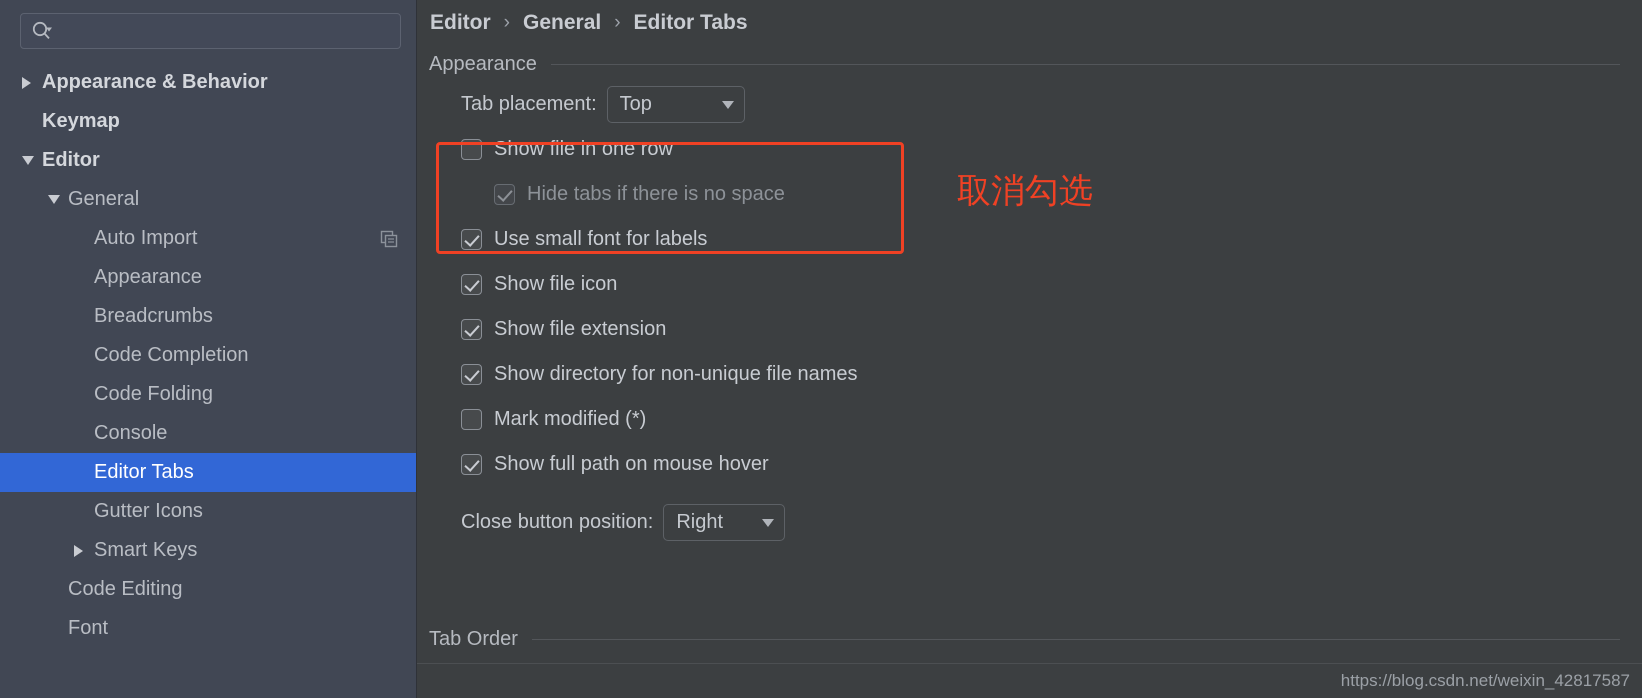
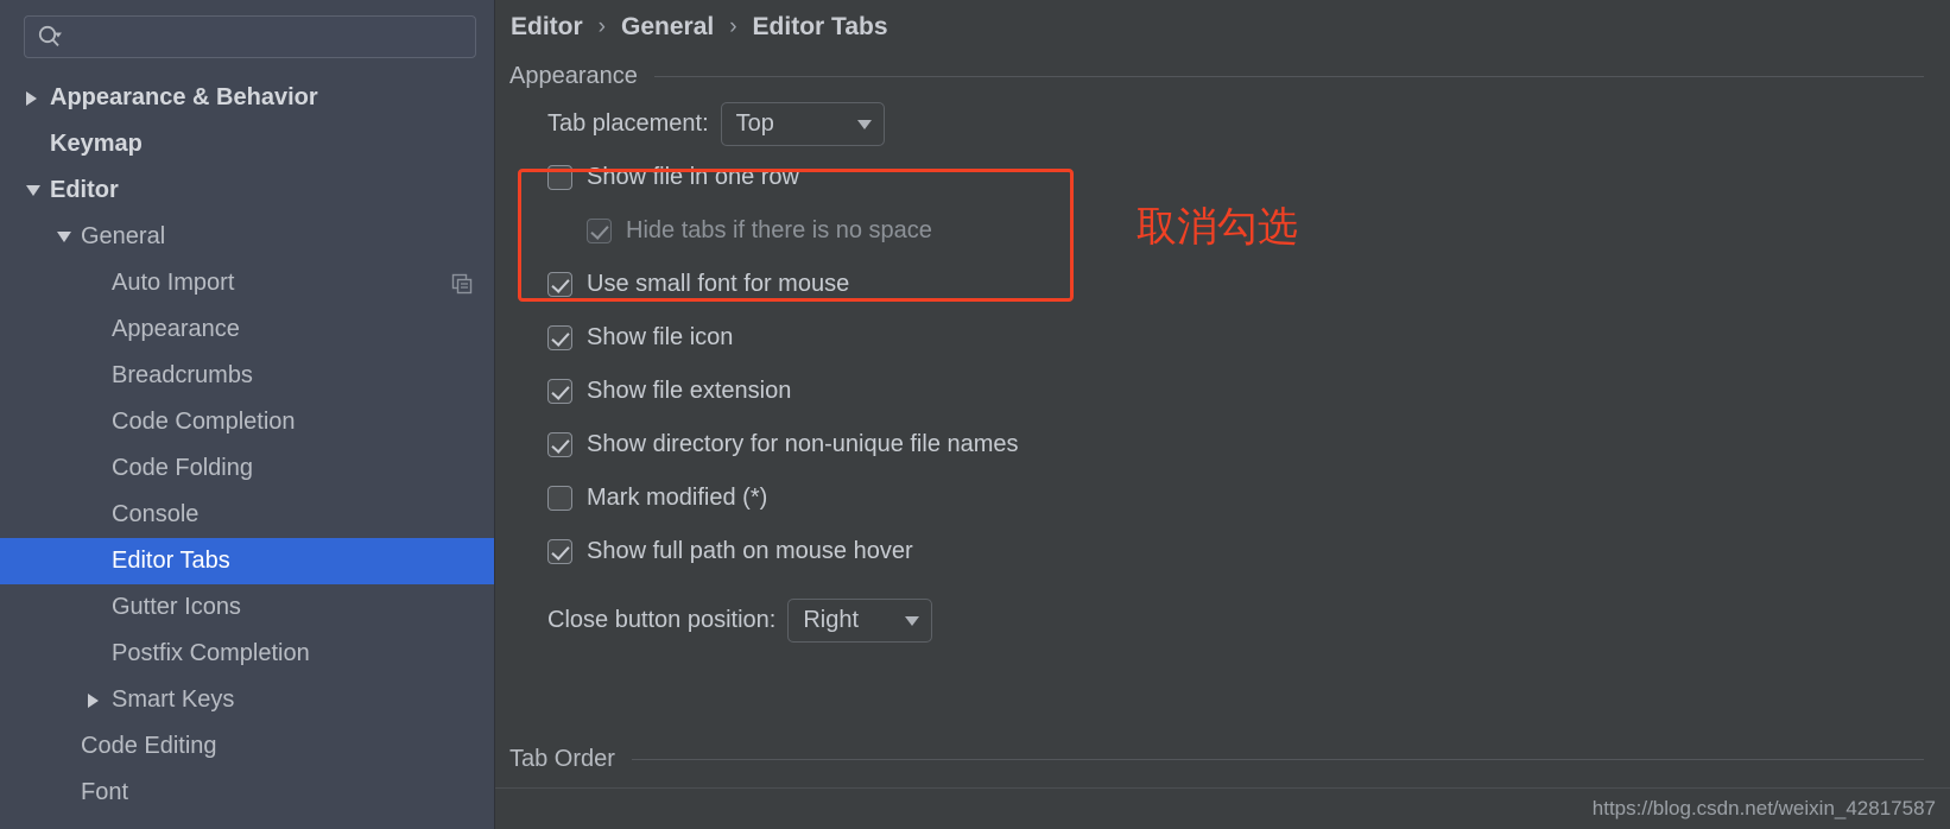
  Appearance & Behavior
  Keymap
  Editor
  General
  Auto Import
  Appearance
  Breadcrumbs
  Code Completion
  Code Folding
  Console
  Editor Tabs
  Gutter Icons
+ Postfix Completion
  Smart Keys
  Code Editing
  Font
  Editor
  ›
  General
  ›
  Editor Tabs
  Appearance
  Tab placement:
  Top
  Show file in one row
  Hide tabs if there is no space
- Use small font for labels
+ Use small font for mouse
  Show file icon
  Show file extension
  Show directory for non-unique file names
  Mark modified (*)
  Show full path on mouse hover
  Close button position:
  Right
  Tab Order
  取消勾选
  https://blog.csdn.net/weixin_42817587
